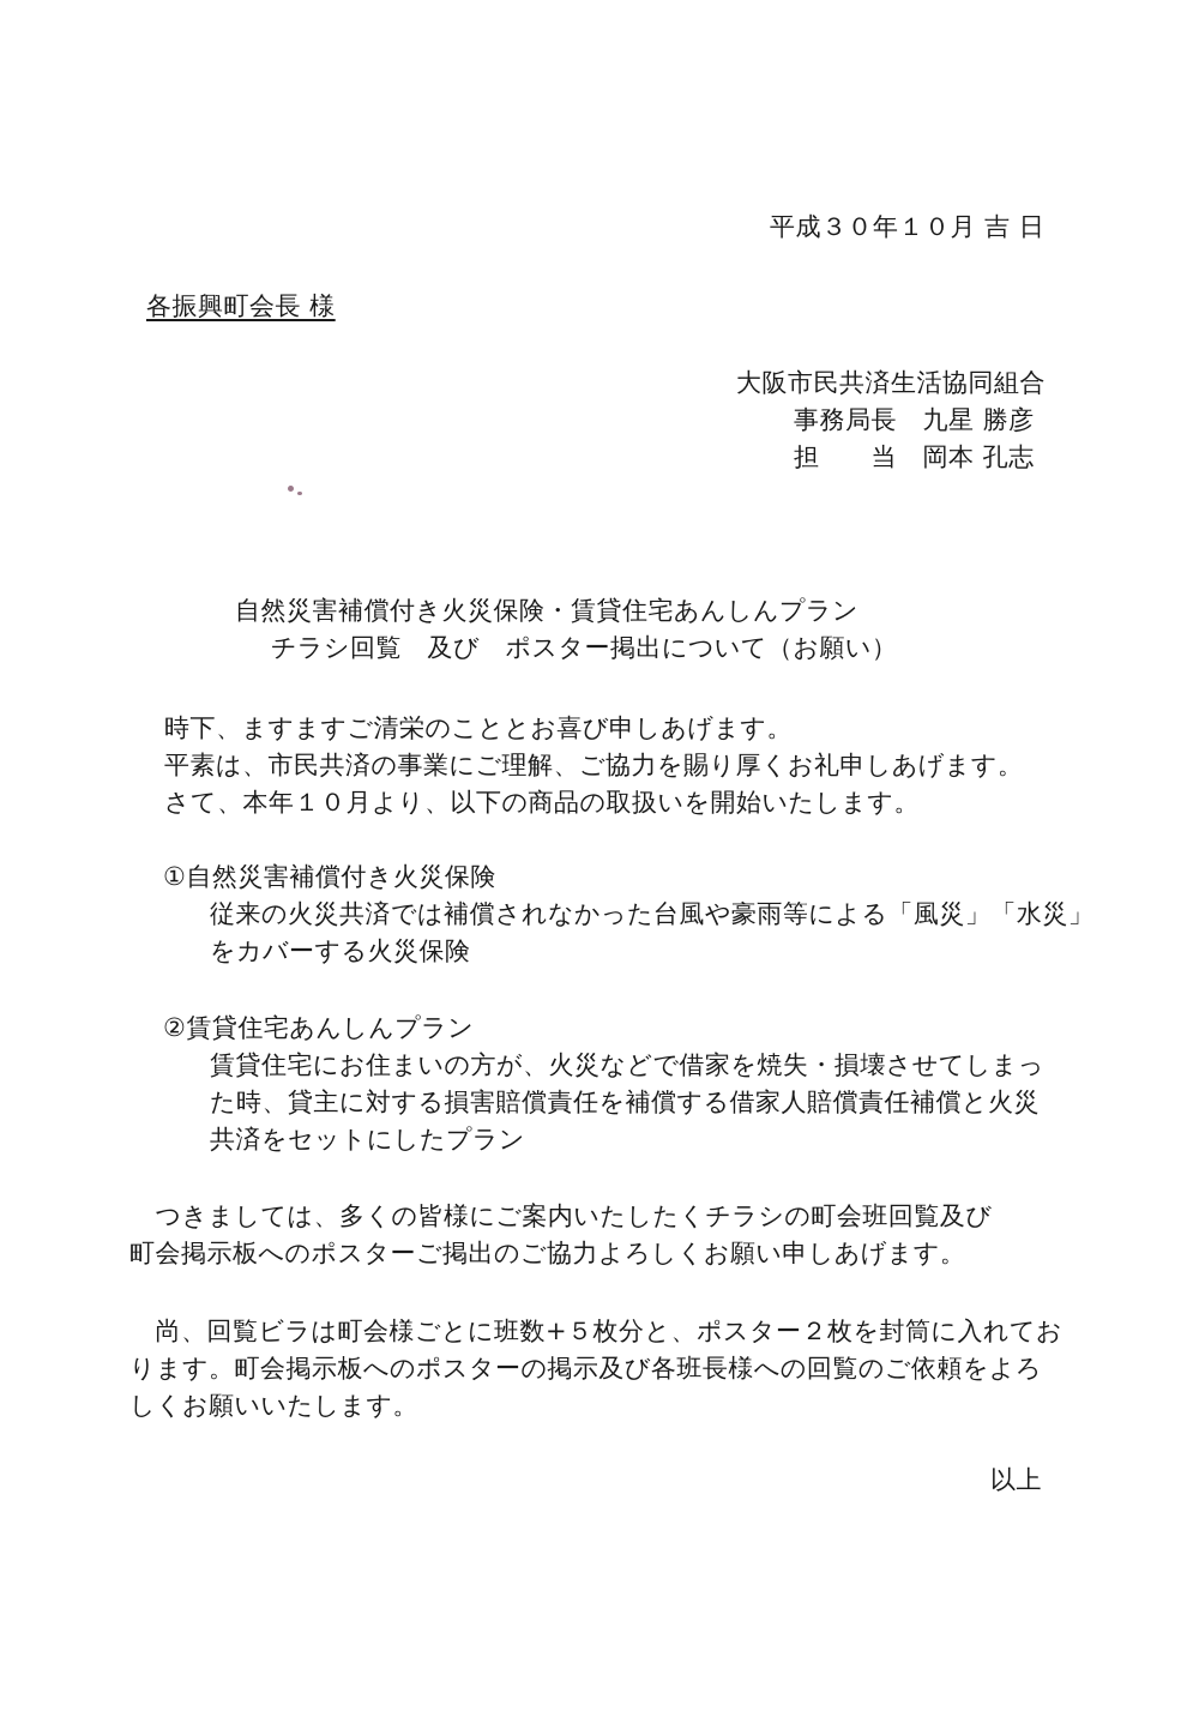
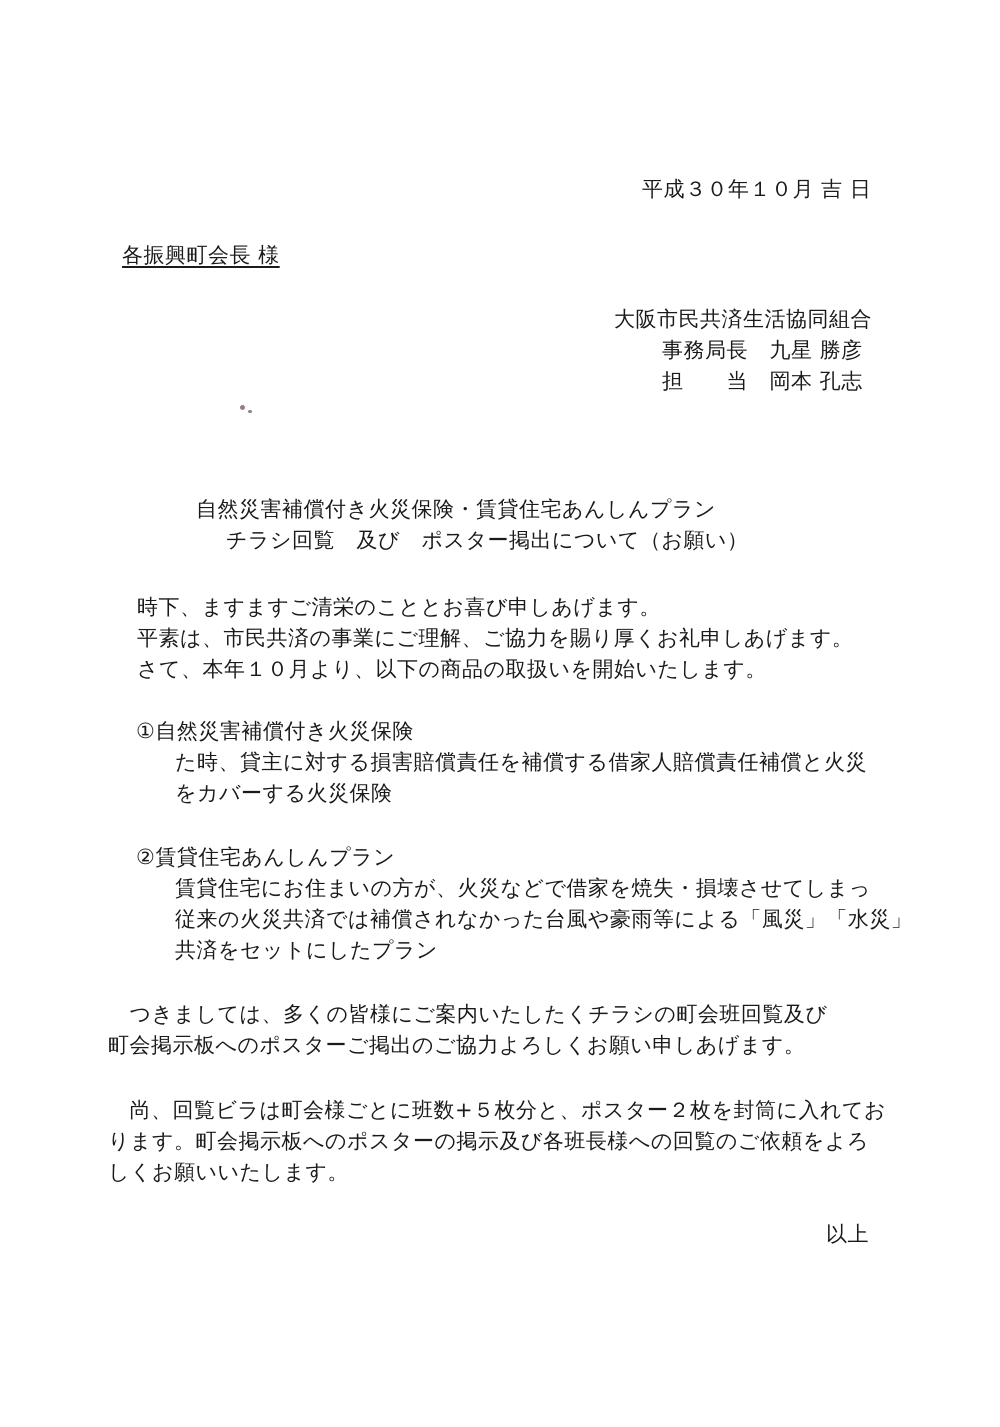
  平成３０年１０月 吉 日
  各振興町会長 様
  大阪市民共済生活協同組合
  事務局長 九星 勝彦
  担 当 岡本 孔志
  自然災害補償付き火災保険・賃貸住宅あんしんプラン
  チラシ回覧 及び ポスター掲出について（お願い）
  時下、ますますご清栄のこととお喜び申しあげます。
  平素は、市民共済の事業にご理解、ご協力を賜り厚くお礼申しあげます。
  さて、本年１０月より、以下の商品の取扱いを開始いたします。
  ①自然災害補償付き火災保険
- 従来の火災共済では補償されなかった台風や豪雨等による「風災」「水災」
+ た時、貸主に対する損害賠償責任を補償する借家人賠償責任補償と火災
  をカバーする火災保険
  ②賃貸住宅あんしんプラン
  賃貸住宅にお住まいの方が、火災などで借家を焼失・損壊させてしまっ
- た時、貸主に対する損害賠償責任を補償する借家人賠償責任補償と火災
+ 従来の火災共済では補償されなかった台風や豪雨等による「風災」「水災」
  共済をセットにしたプラン
  つきましては、多くの皆様にご案内いたしたくチラシの町会班回覧及び
  町会掲示板へのポスターご掲出のご協力よろしくお願い申しあげます。
  尚、回覧ビラは町会様ごとに班数+５枚分と、ポスター２枚を封筒に入れてお
  ります。町会掲示板へのポスターの掲示及び各班長様への回覧のご依頼をよろ
  しくお願いいたします。
  以上
